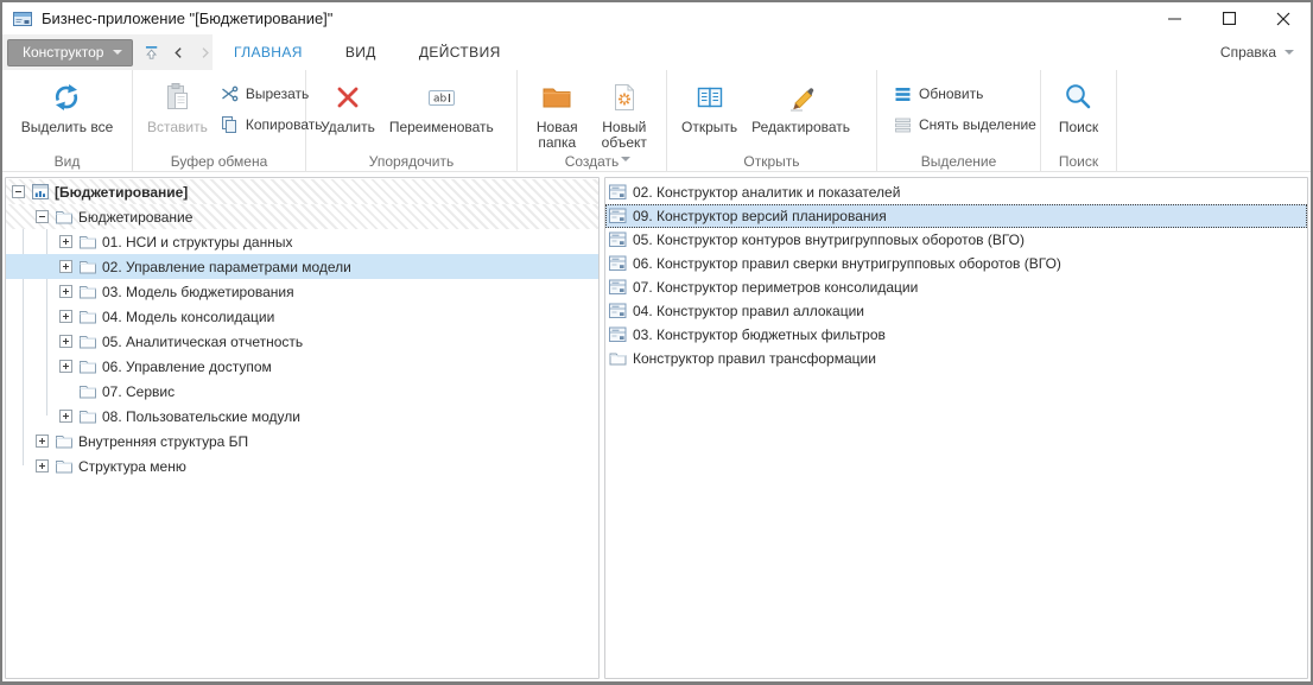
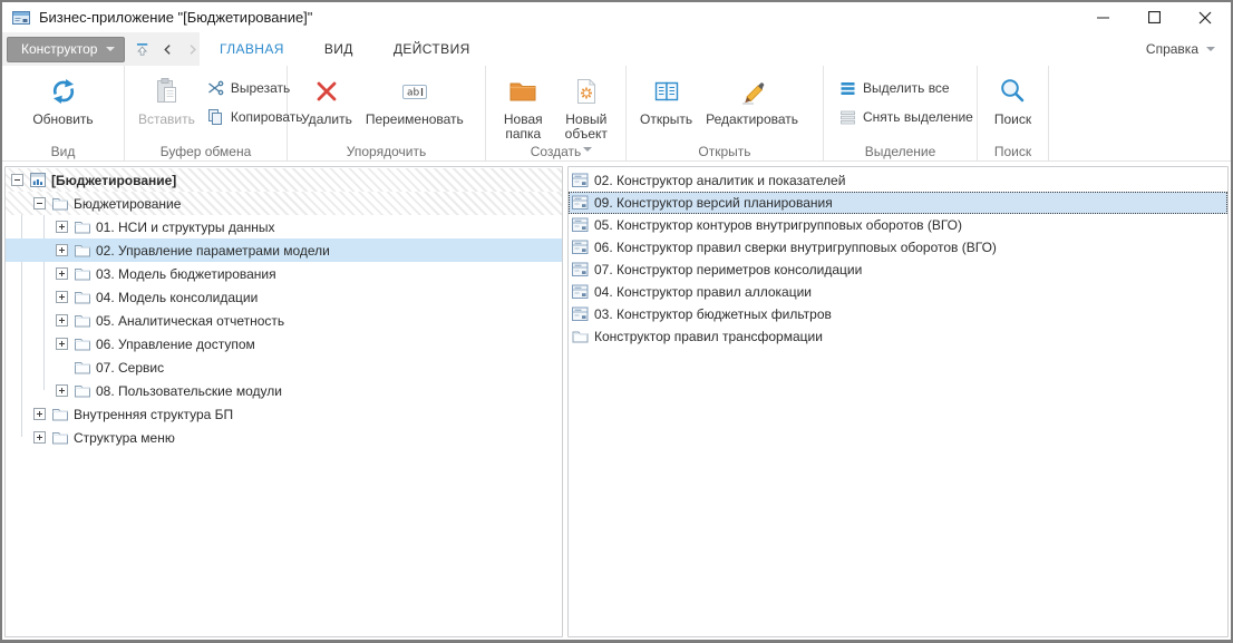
  Бизнес-приложение "[Бюджетирование]"
  Конструктор
  ГЛАВНАЯ
  ВИД
  ДЕЙСТВИЯ
  Справка
- Выделить все
+ Обновить
  Вид
  Вставить
  Вырезать
  Копировать
  Буфер обмена
  Удалить
  ab
  Переименовать
  Упорядочить
  Новая папка
  Новый объект
  Создать
  Открыть
  Редактировать
  Открыть
- Обновить
+ Выделить все
  Снять выделение
  Выделение
  Поиск
  Поиск
  [Бюджетирование]
  Бюджетирование
  01. НСИ и структуры данных
  02. Управление параметрами модели
  03. Модель бюджетирования
  04. Модель консолидации
  05. Аналитическая отчетность
  06. Управление доступом
  07. Сервис
  08. Пользовательские модули
  Внутренняя структура БП
  Структура меню
  02. Конструктор аналитик и показателей
  09. Конструктор версий планирования
  05. Конструктор контуров внутригрупповых оборотов (ВГО)
  06. Конструктор правил сверки внутригрупповых оборотов (ВГО)
  07. Конструктор периметров консолидации
  04. Конструктор правил аллокации
  03. Конструктор бюджетных фильтров
  Конструктор правил трансформации
